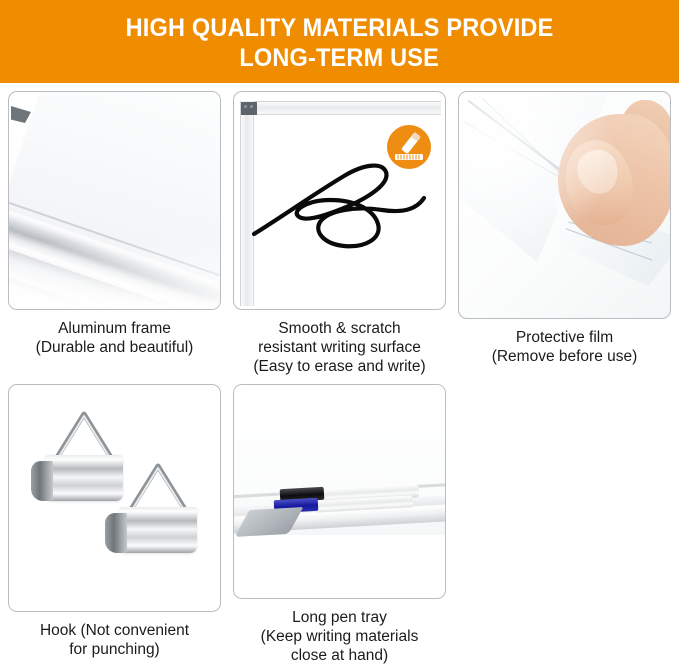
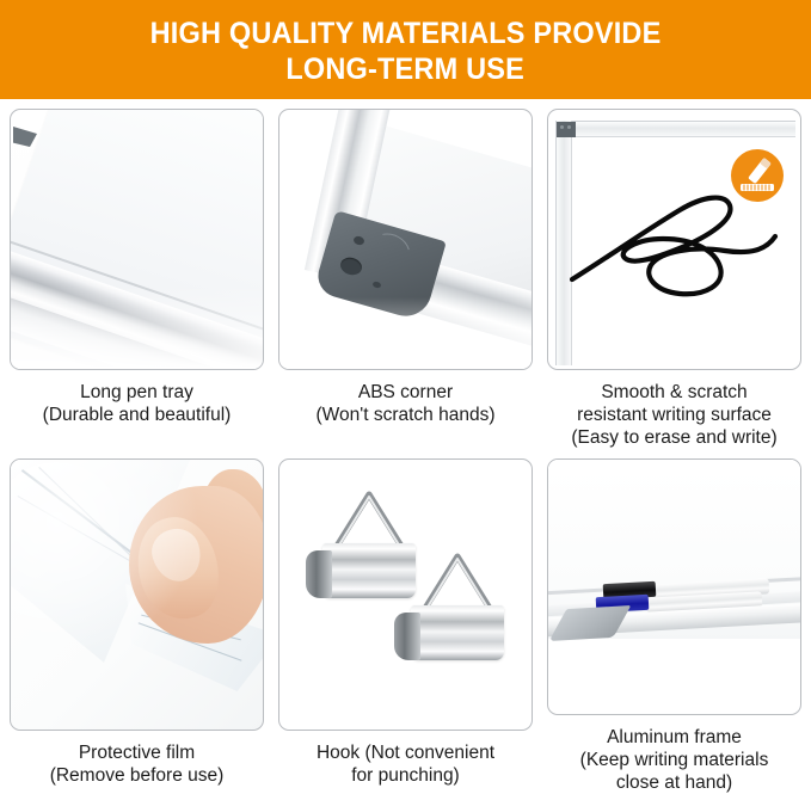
  HIGH QUALITY MATERIALS PROVIDE
  LONG-TERM USE
- Aluminum frame
+ Long pen tray
  (Durable and beautiful)
+ ABS corner
+ (Won't scratch hands)
  Smooth & scratch
  resistant writing surface
  (Easy to erase and write)
  Protective film
  (Remove before use)
  Hook (Not convenient
  for punching)
- Long pen tray
+ Aluminum frame
  (Keep writing materials
  close at hand)
